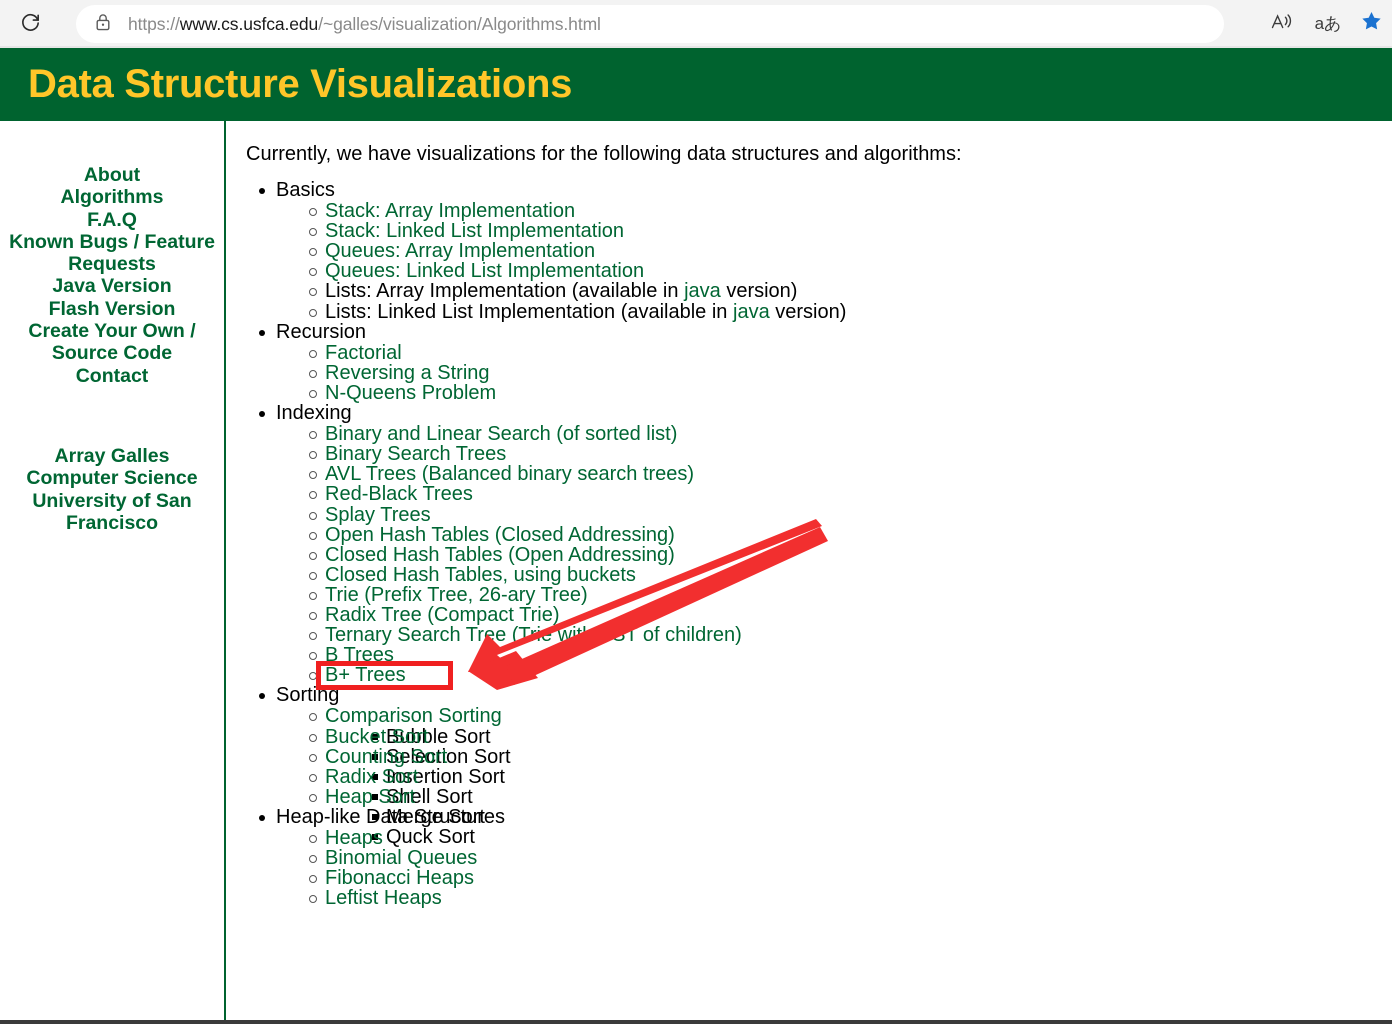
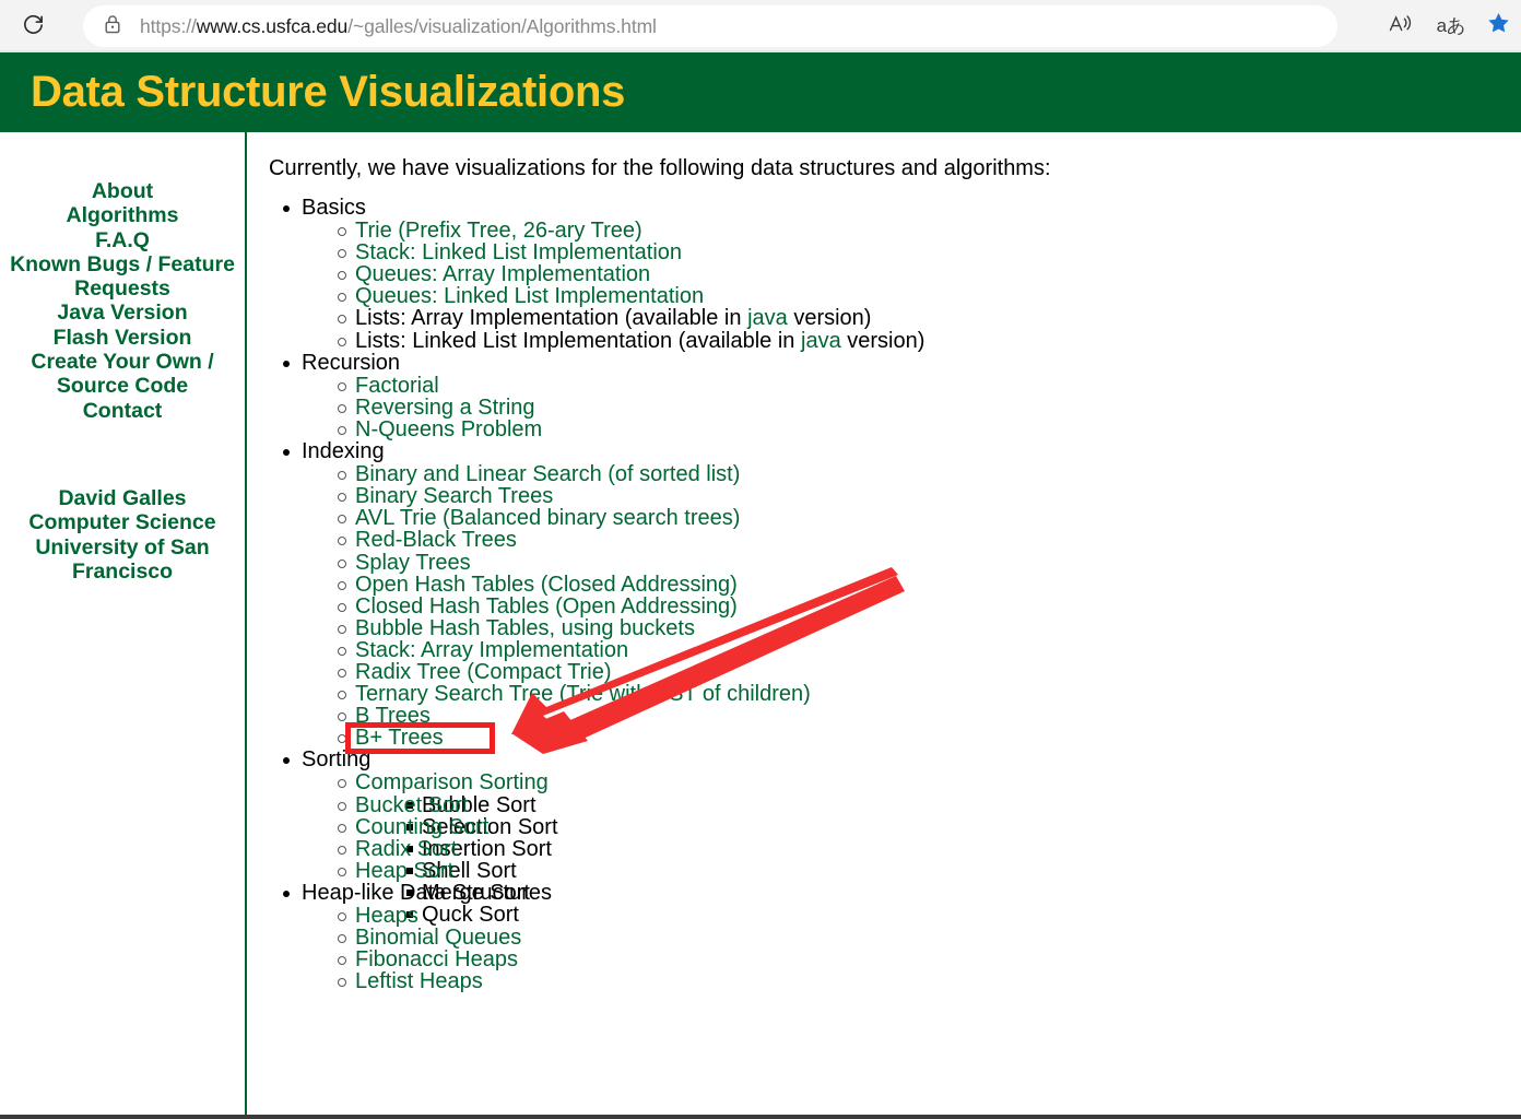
  https://www.cs.usfca.edu/~galles/visualization/Algorithms.html
  aあ
  Data Structure Visualizations
  About
  Algorithms
  F.A.Q
  Known Bugs / Feature Requests
  Java Version
  Flash Version
  Create Your Own / Source Code
  Contact
- Array Galles Computer Science University of San Francisco
+ David Galles Computer Science University of San Francisco
  Currently, we have visualizations for the following data structures and algorithms:
  Basics
- Stack: Array Implementation
+ Trie (Prefix Tree, 26-ary Tree)
  Stack: Linked List Implementation
  Queues: Array Implementation
  Queues: Linked List Implementation
  Lists: Array Implementation (available in java version)
  Lists: Linked List Implementation (available in java version)
  Recursion
  Factorial
  Reversing a String
  N-Queens Problem
  Indexing
  Binary and Linear Search (of sorted list)
  Binary Search Trees
- AVL Trees (Balanced binary search trees)
+ AVL Trie (Balanced binary search trees)
  Red-Black Trees
  Splay Trees
  Open Hash Tables (Closed Addressing)
  Closed Hash Tables (Open Addressing)
- Closed Hash Tables, using buckets
+ Bubble Hash Tables, using buckets
- Trie (Prefix Tree, 26-ary Tree)
+ Stack: Array Implementation
  Radix Tree (Compact Trie)
  Ternary Search Tree (T wiT of children)
  B Trees
  B+ Trees
  Sorting
  Comparison Sorting
  Bubble Sort
  Selection Sort
  Insertion Sort
  Shell Sort
  Bucket Sort
  Counting Sort
  Radix Sort
  Heap Sort
  Heap-like Data Structures
  Heaps
  Binomial Queues
  Fibonacci Heaps
  Leftist Heaps
